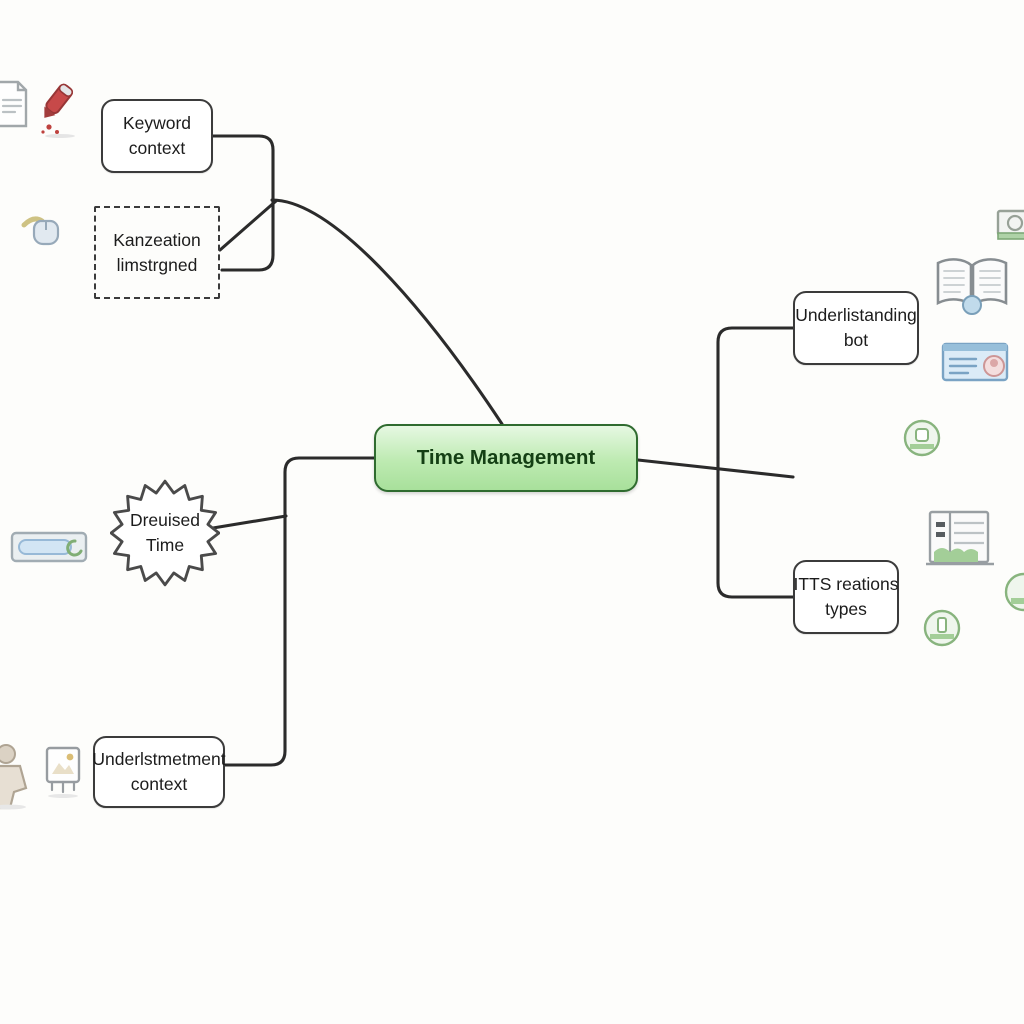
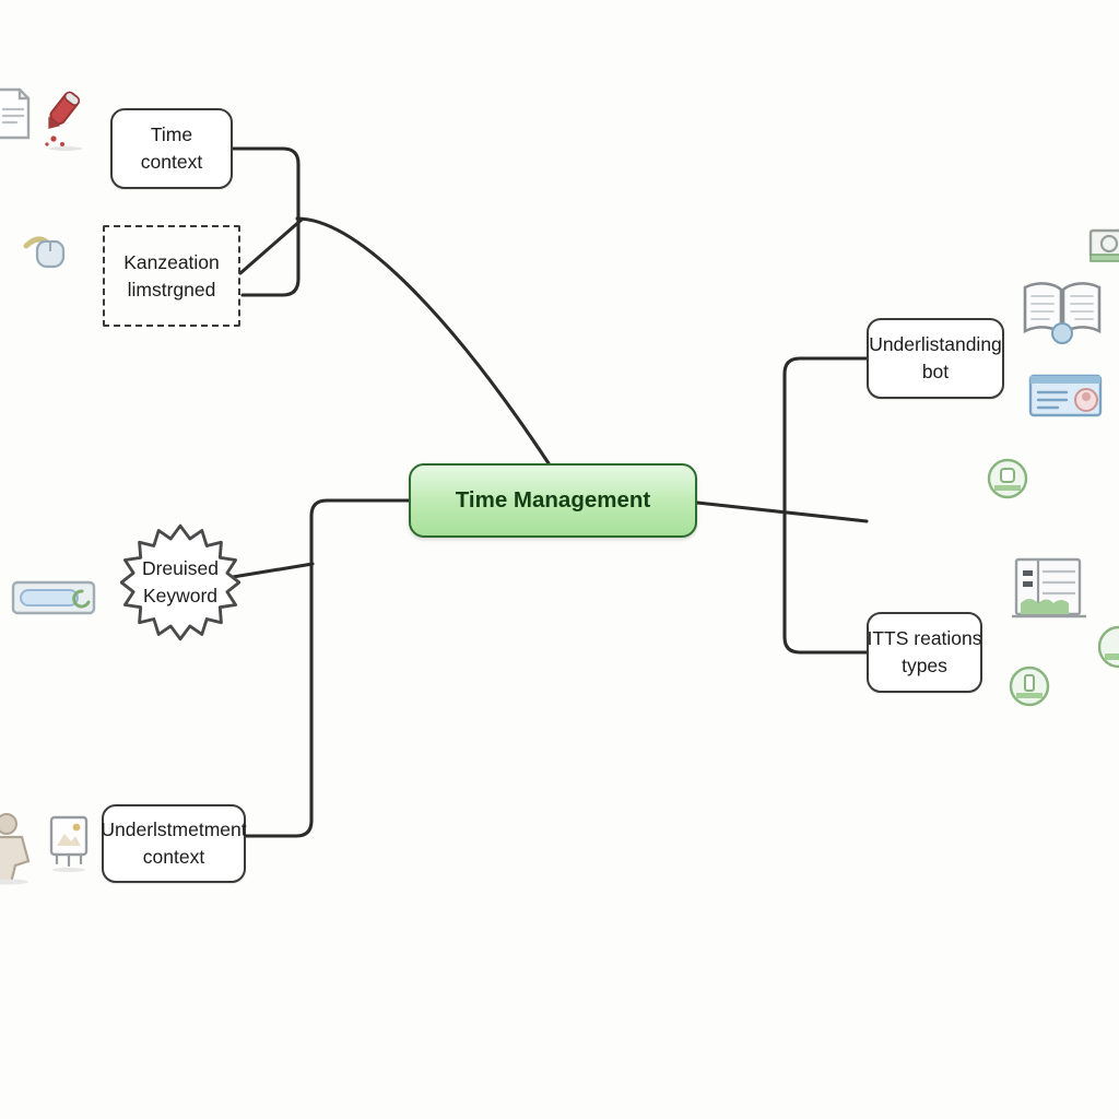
- Keyword
+ Time
  context
  Kanzeation
  limstrgned
  Dreuised
- Time
+ Keyword
  Underlstmetment
  context
  Time Management
  Underlistanding
  bot
  ITTS reations
  types
